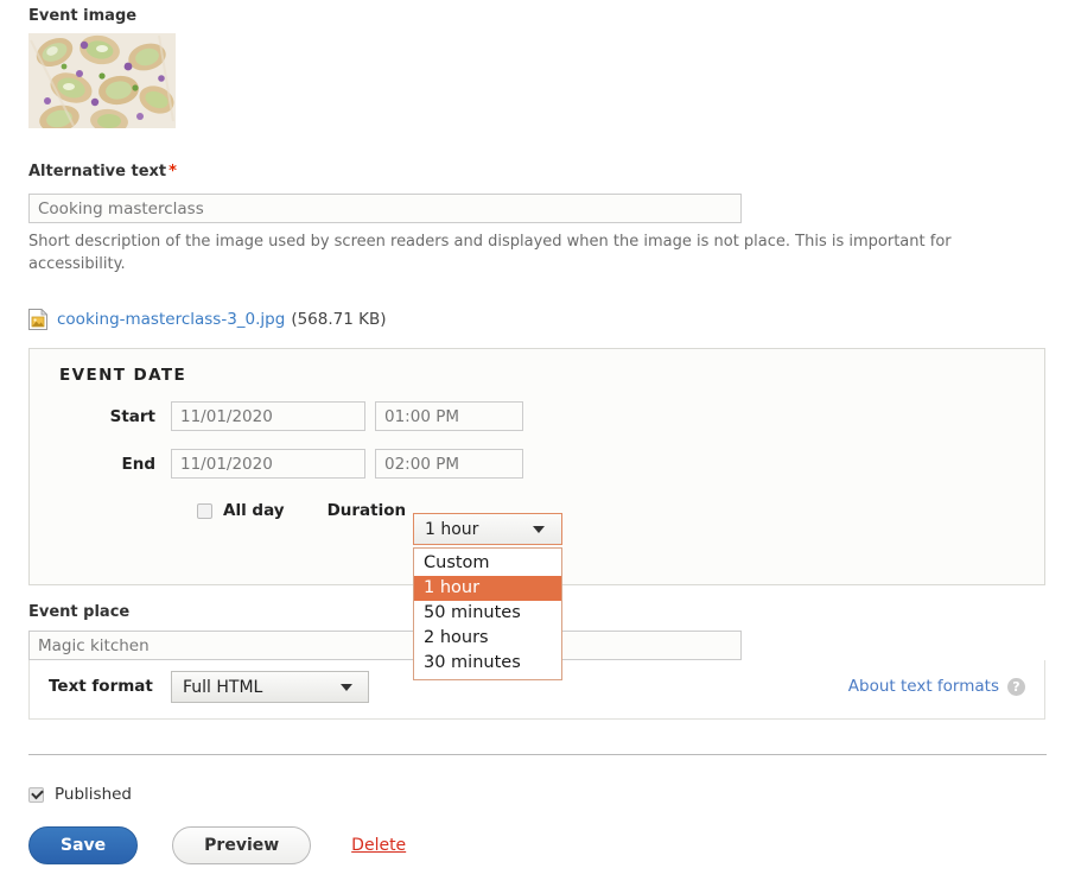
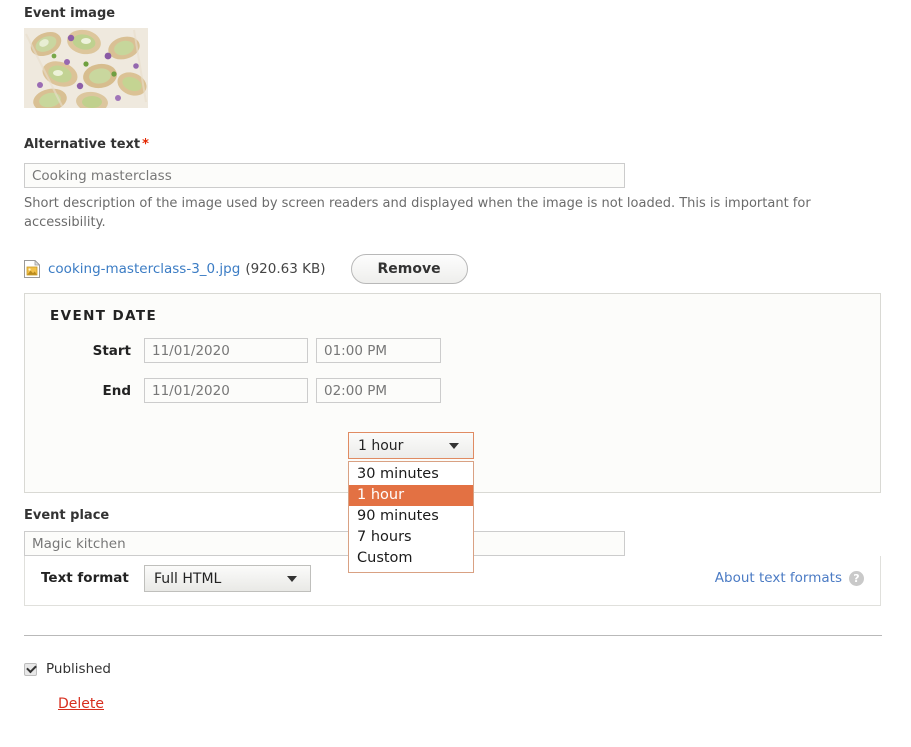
  Event image
  Alternative text *
  Cooking masterclass
- Short description of the image used by screen readers and displayed when the image is not place. This is important for accessibility.
+ Short description of the image used by screen readers and displayed when the image is not loaded. This is important for accessibility.
  cooking-masterclass-3_0.jpg
- (568.71 KB)
+ (920.63 KB)
+ Remove
  EVENT DATE
  Start
  11/01/2020
  01:00 PM
  End
  11/01/2020
  02:00 PM
- All day
- Duration
  1 hour
- Custom
+ 30 minutes
  1 hour
- 50 minutes
+ 90 minutes
- 2 hours
+ 7 hours
- 30 minutes
+ Custom
  Event place
  Magic kitchen
  Text format
  Full HTML
  About text formats
  ?
  Published
- Save
- Preview
  Delete
